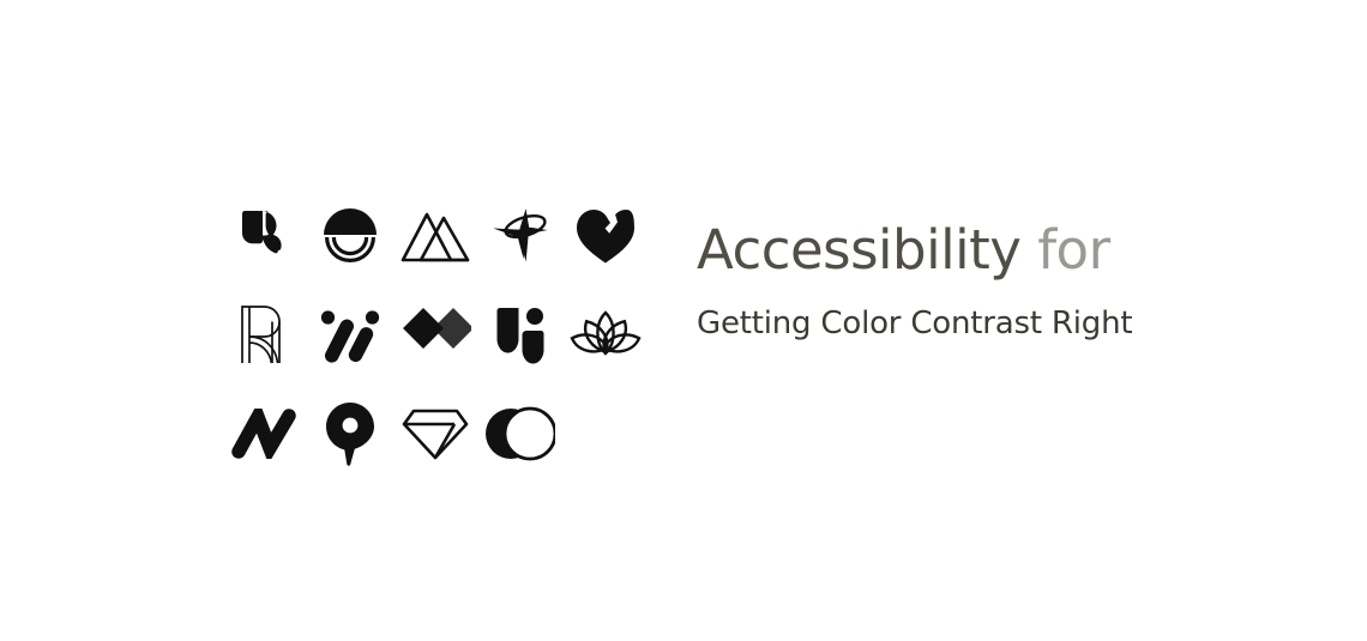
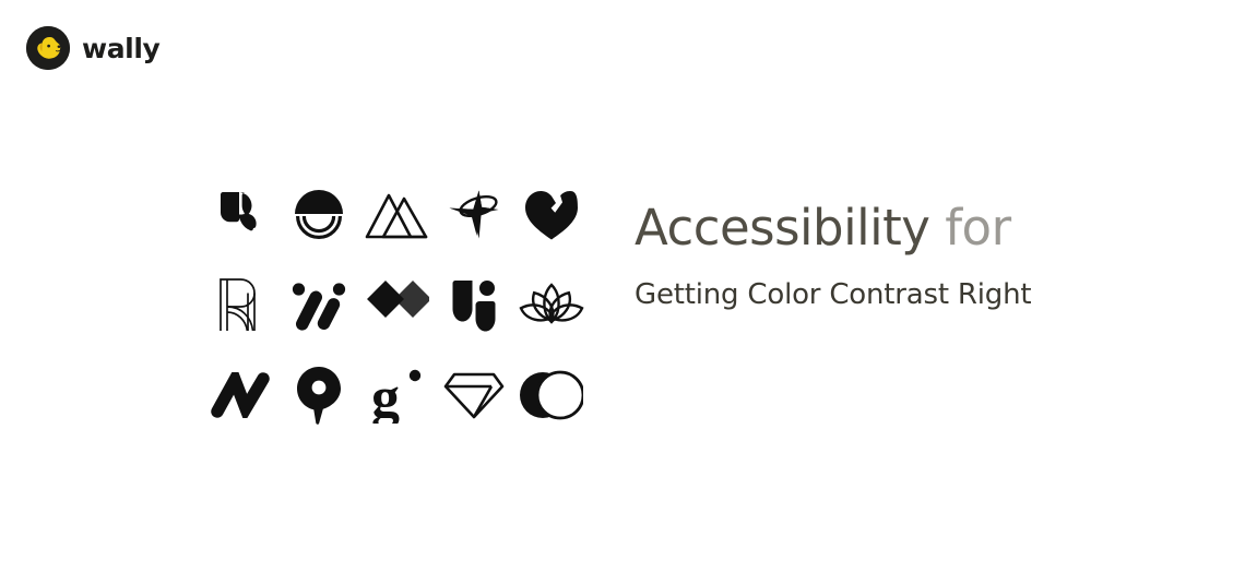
+ wally
+ g
  Accessibility for
  Getting Color Contrast Right
